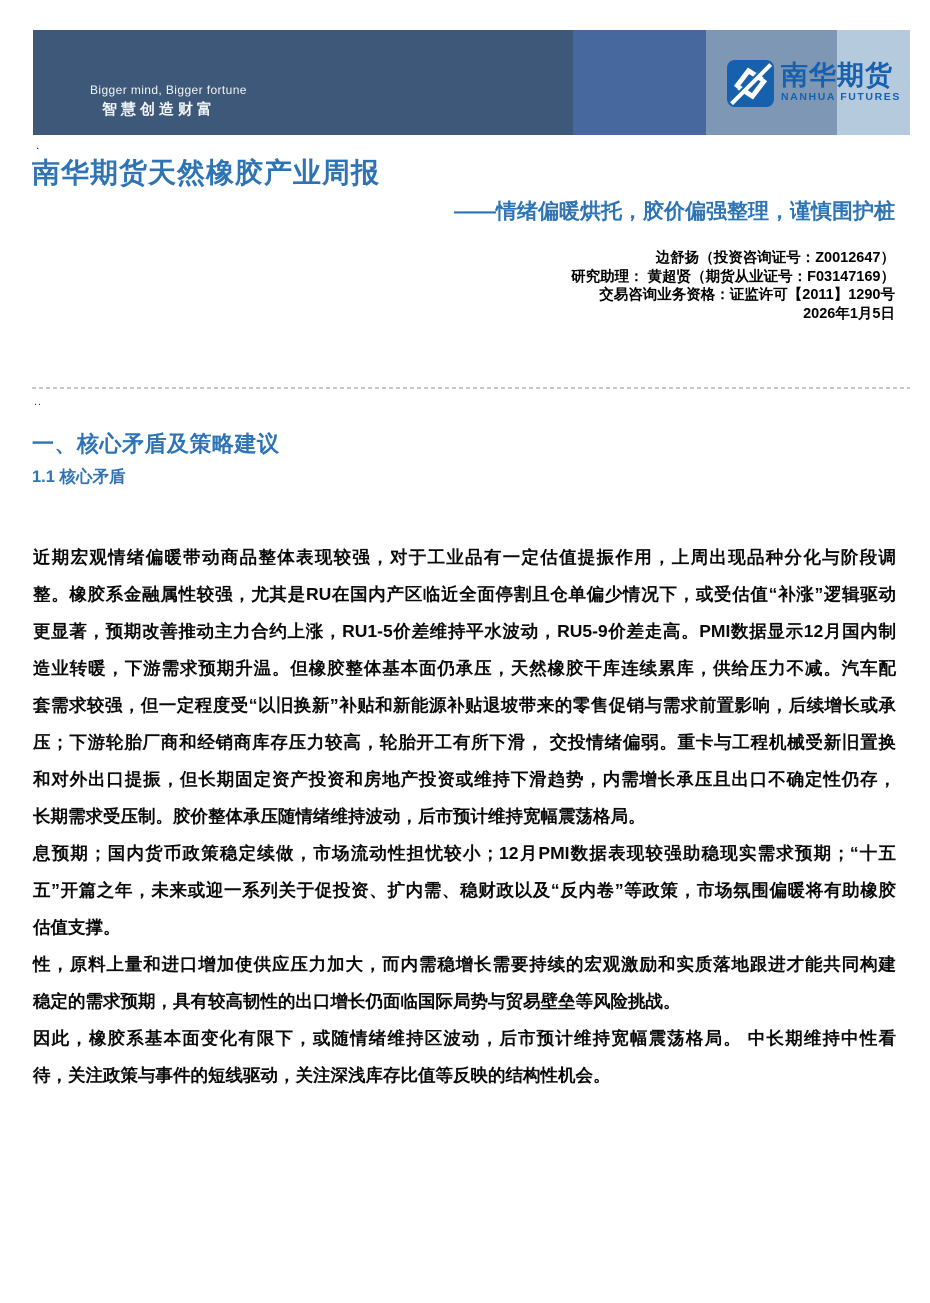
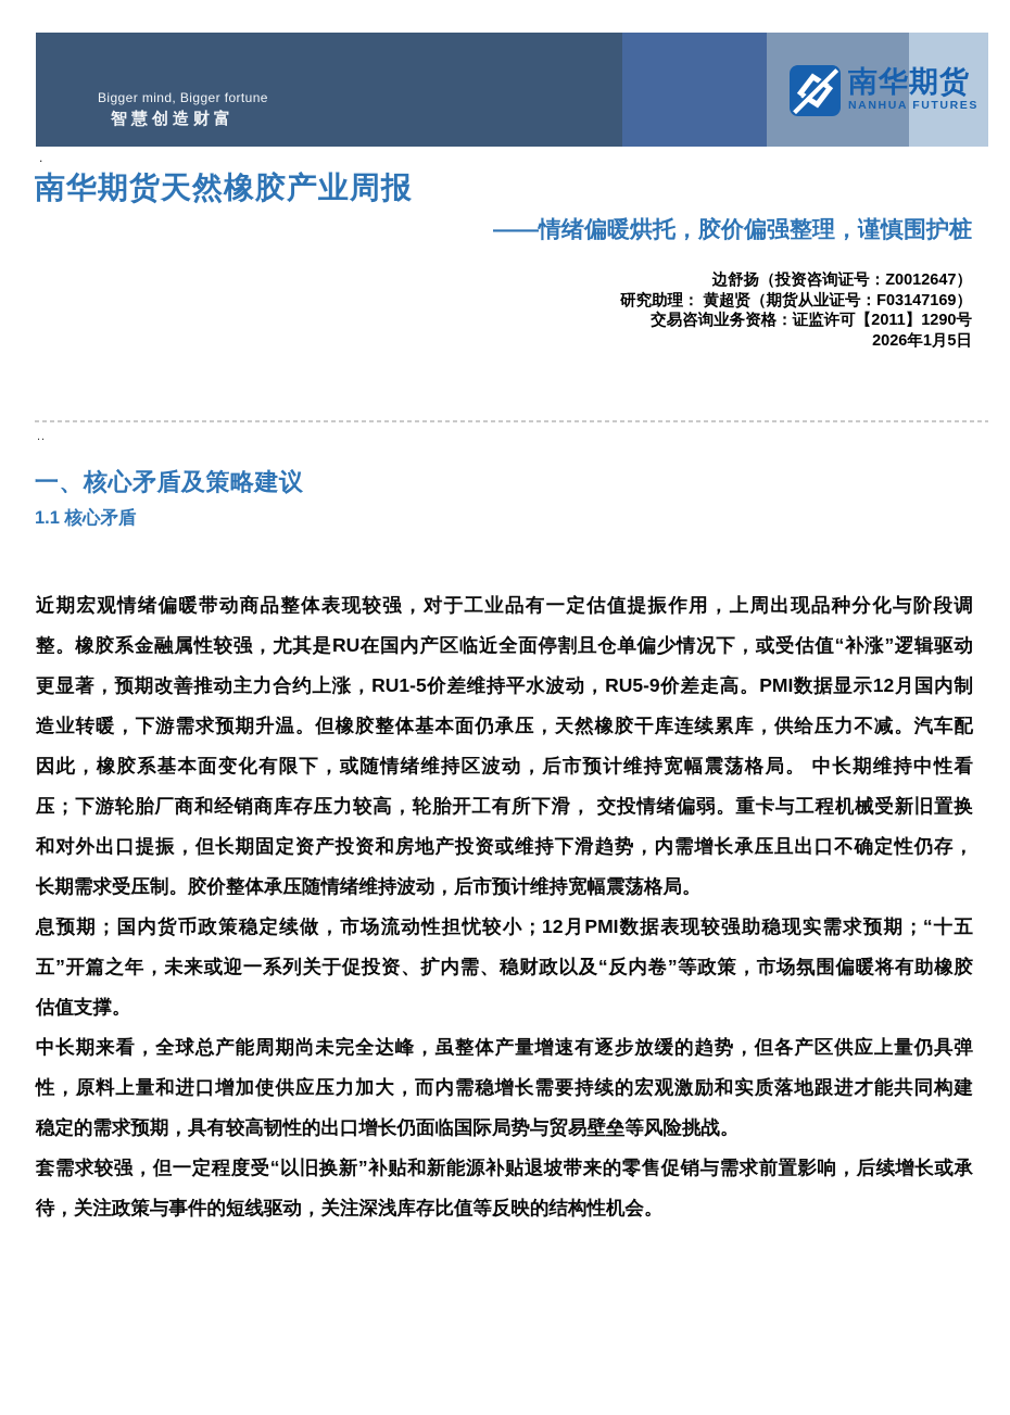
  Bigger mind, Bigger fortune
  智慧创造财富
  南华期货
  NANHUA FUTURES
  .
  南华期货天然橡胶产业周报
  ——情绪偏暖烘托，胶价偏强整理，谨慎围护桩
  边舒扬（投资咨询证号：Z0012647）
  研究助理： 黄超贤（期货从业证号：F03147169）
  交易咨询业务资格：证监许可【2011】1290号
  2026年1月5日
  ..
  一、核心矛盾及策略建议
  1.1 核心矛盾
  近期宏观情绪偏暖带动商品整体表现较强，对于工业品有一定估值提振作用，上周出现品种分化与阶段调
  整。橡胶系金融属性较强，尤其是RU在国内产区临近全面停割且仓单偏少情况下，或受估值“补涨”逻辑驱动
  更显著，预期改善推动主力合约上涨，RU1-5价差维持平水波动，RU5-9价差走高。PMI数据显示12月国内制
  造业转暖，下游需求预期升温。但橡胶整体基本面仍承压，天然橡胶干库连续累库，供给压力不减。汽车配
- 套需求较强，但一定程度受“以旧换新”补贴和新能源补贴退坡带来的零售促销与需求前置影响，后续增长或承
+ 因此，橡胶系基本面变化有限下，或随情绪维持区波动，后市预计维持宽幅震荡格局。 中长期维持中性看
  压；下游轮胎厂商和经销商库存压力较高，轮胎开工有所下滑， 交投情绪偏弱。重卡与工程机械受新旧置换
  和对外出口提振，但长期固定资产投资和房地产投资或维持下滑趋势，内需增长承压且出口不确定性仍存，
  长期需求受压制。胶价整体承压随情绪维持波动，后市预计维持宽幅震荡格局。
  息预期；国内货币政策稳定续做，市场流动性担忧较小；12月PMI数据表现较强助稳现实需求预期；“十五
  五”开篇之年，未来或迎一系列关于促投资、扩内需、稳财政以及“反内卷”等政策，市场氛围偏暖将有助橡胶
  估值支撑。
+ 中长期来看，全球总产能周期尚未完全达峰，虽整体产量增速有逐步放缓的趋势，但各产区供应上量仍具弹
  性，原料上量和进口增加使供应压力加大，而内需稳增长需要持续的宏观激励和实质落地跟进才能共同构建
  稳定的需求预期，具有较高韧性的出口增长仍面临国际局势与贸易壁垒等风险挑战。
- 因此，橡胶系基本面变化有限下，或随情绪维持区波动，后市预计维持宽幅震荡格局。 中长期维持中性看
+ 套需求较强，但一定程度受“以旧换新”补贴和新能源补贴退坡带来的零售促销与需求前置影响，后续增长或承
  待，关注政策与事件的短线驱动，关注深浅库存比值等反映的结构性机会。
